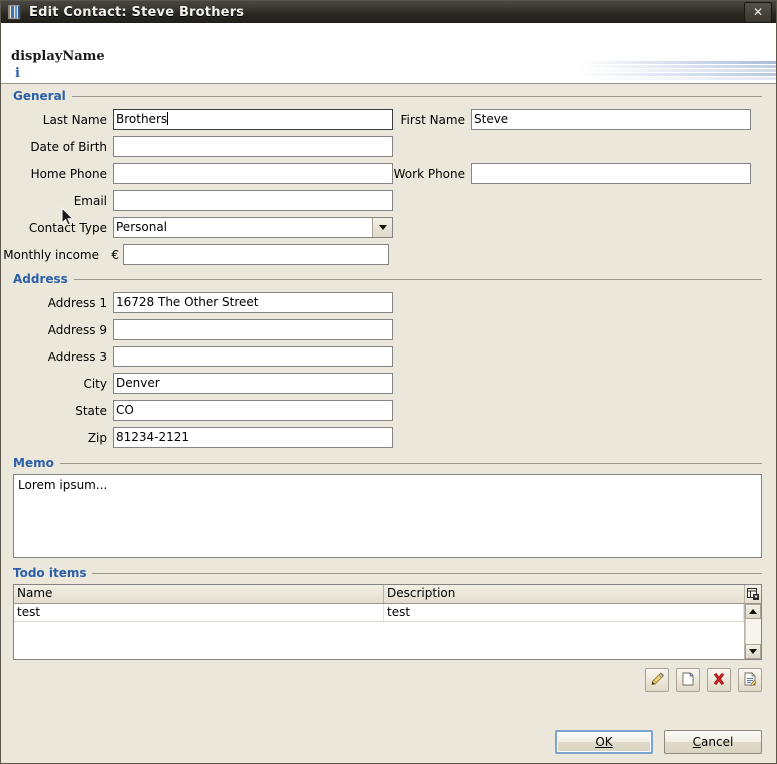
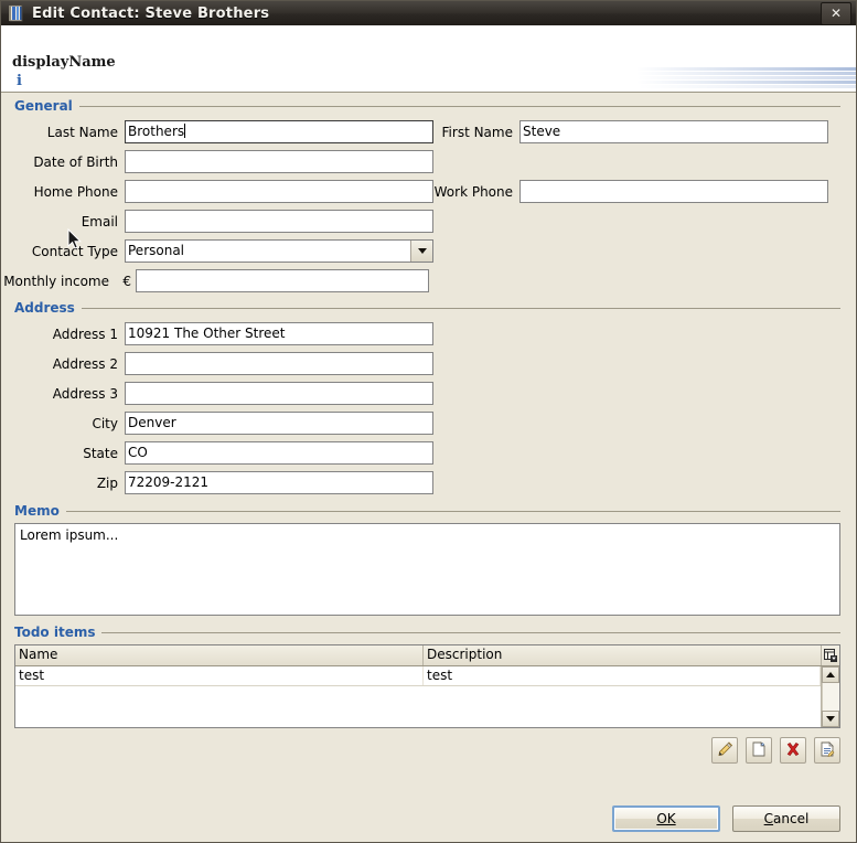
  Edit Contact: Steve Brothers
  ✕
  displayName
  i
  General
  Last Name
  Brothers
  First Name
  Steve
  Date of Birth
  Home Phone
  Work Phone
  Email
  Contact Type
  Personal
  Monthly income
  €
  Address
  Address 1
- 16728 The Other Street
+ 10921 The Other Street
- Address 9
+ Address 2
  Address 3
  City
  Denver
  State
  CO
  Zip
- 81234-2121
+ 72209-2121
  Memo
  Lorem ipsum...
  Todo items
  Name
  Description
  test
  test
  OK
  Cancel
